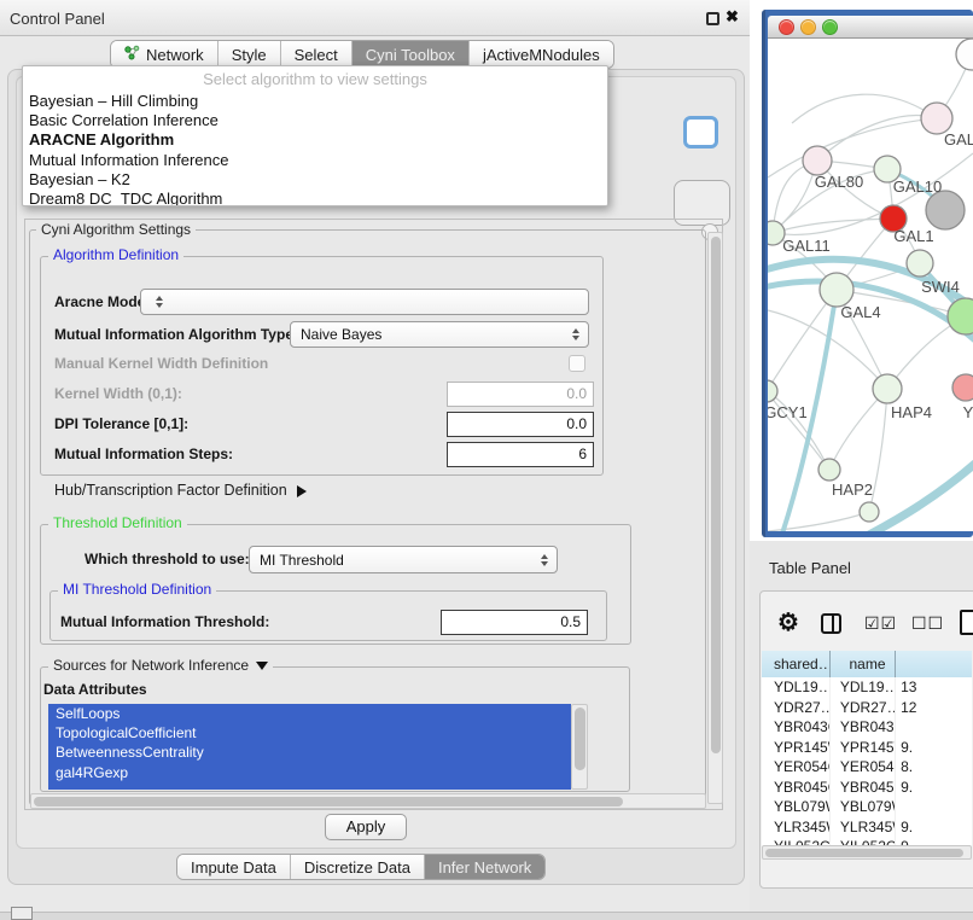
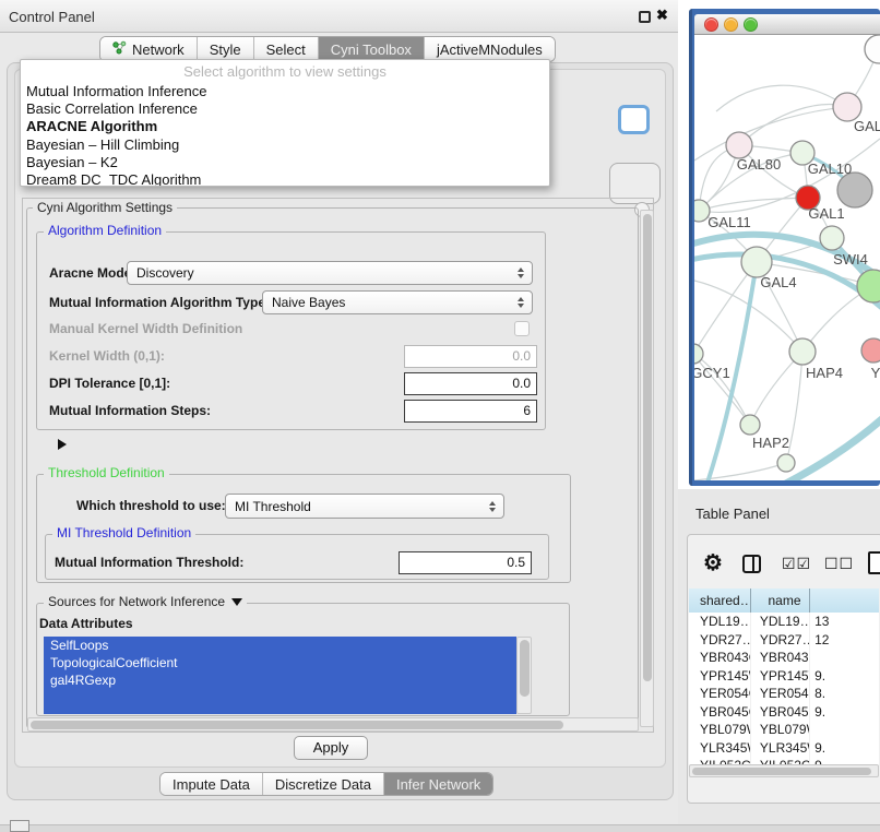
  Control Panel
  ✖
  Network
  Style
  Select
  Cyni Toolbox
  jActiveMNodules
  Cyni Algorithm Settings
  Algorithm Definition
  Aracne Mod
+ Discovery
  Mutual Information Algorithm Typ
  Naive Bayes
  Manual Kernel Width Definition
  Kernel Width (0,1):
  0.0
  DPI Tolerance [0,1]:
  0.0
  Mutual Information Steps:
  6
- Hub/Transcription Factor Definition
  Threshold Definition
  Which threshold to use:
  MI Threshold
  MI Threshold Definition
  Mutual Information Threshold:
  0.5
  Sources for Network Inference
  Data Attributes
  SelfLoops
  TopologicalCoefficient
- BetweennessCentrality
  gal4RGexp
  Apply
  Impute Data
  Discretize Data
  Infer Network
  Select algorithm to view settings
- Bayesian – Hill Climbing
+ Mutual Information Inference
  Basic Correlation Inference
  ARACNE Algorithm
- Mutual Information Inference
+ Bayesian – Hill Climbing
  Bayesian – K2
  Dream8 DC_TDC Algorithm
  GAL
  GAL80
  GAL10
  GAL1
  GAL11
  SWI4
  GAL4
  GCY1
  HAP4
  Y
  HAP2
  Table Panel
  ⚙
  ☑☑
  ☐☐
  shared…
  name
  YDL19…
  YDL19…
  13
  YDR27…
  YDR27…
  12
  YBR043
  YBR043
  YPR145
  YPR145
  9.
  YER054
  YER054
  8.
  YBR045
  YBR045
  9.
  YBL079
  YBL079
  YLR345
  YLR345
  9.
